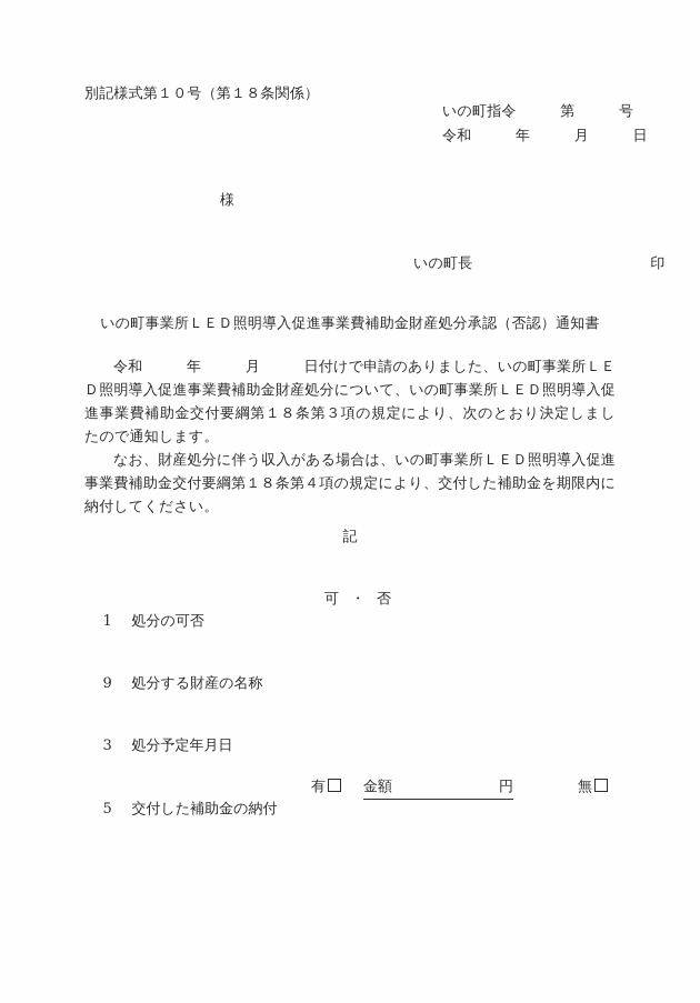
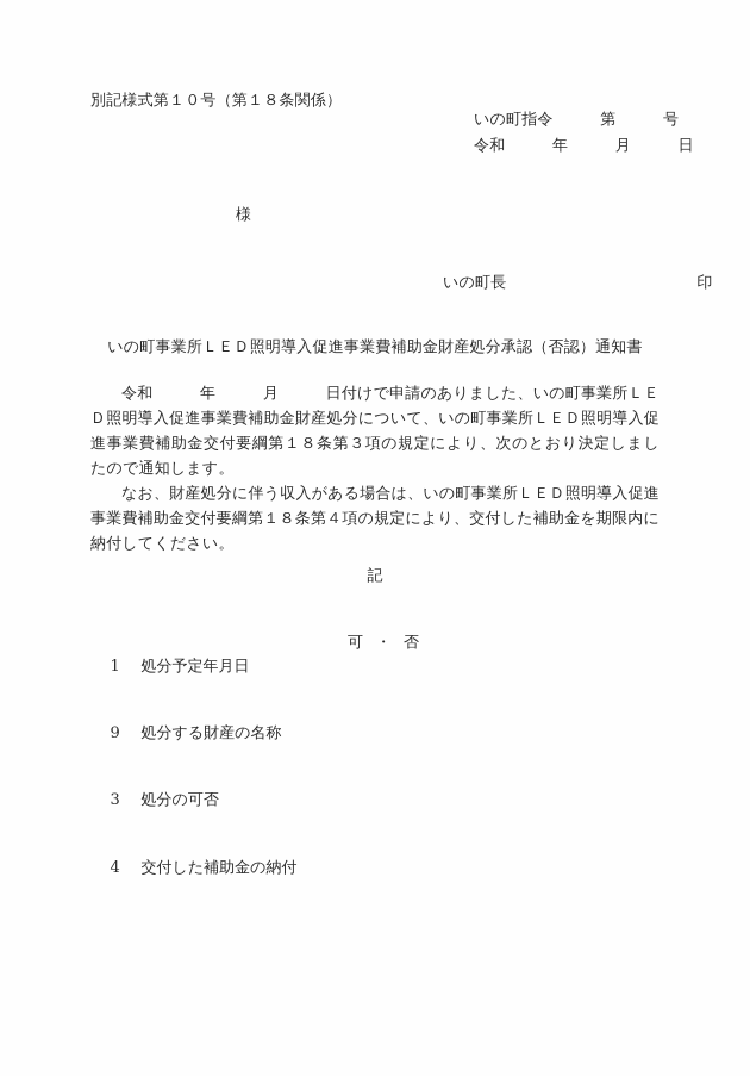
  別記様式第１０号（第１８条関係）
  いの町指令 第 号
  令和 年 月 日
  様
  いの町長 印
  いの町事業所ＬＥＤ照明導入促進事業費補助金財産処分承認（否認）通知書
  令和 年 月 日付けで申請のありました、いの町事業所ＬＥＤ照明導入促進事業費補助金財産処分について、いの町事業所ＬＥＤ照明導入促進事業費補助金交付要綱第１８条第３項の規定により、次のとおり決定しましたので通知します。
  なお、財産処分に伴う収入がある場合は、いの町事業所ＬＥＤ照明導入促進事業費補助金交付要綱第１８条第４項の規定により、交付した補助金を期限内に納付してください。
  記
- 1 処分の可否
+ 1 処分予定年月日
  可 ・ 否
  9 処分する財産の名称
- 3 処分予定年月日
+ 3 処分の可否
- 5 交付した補助金の納付
+ 4 交付した補助金の納付
- 有 金額 円 無
